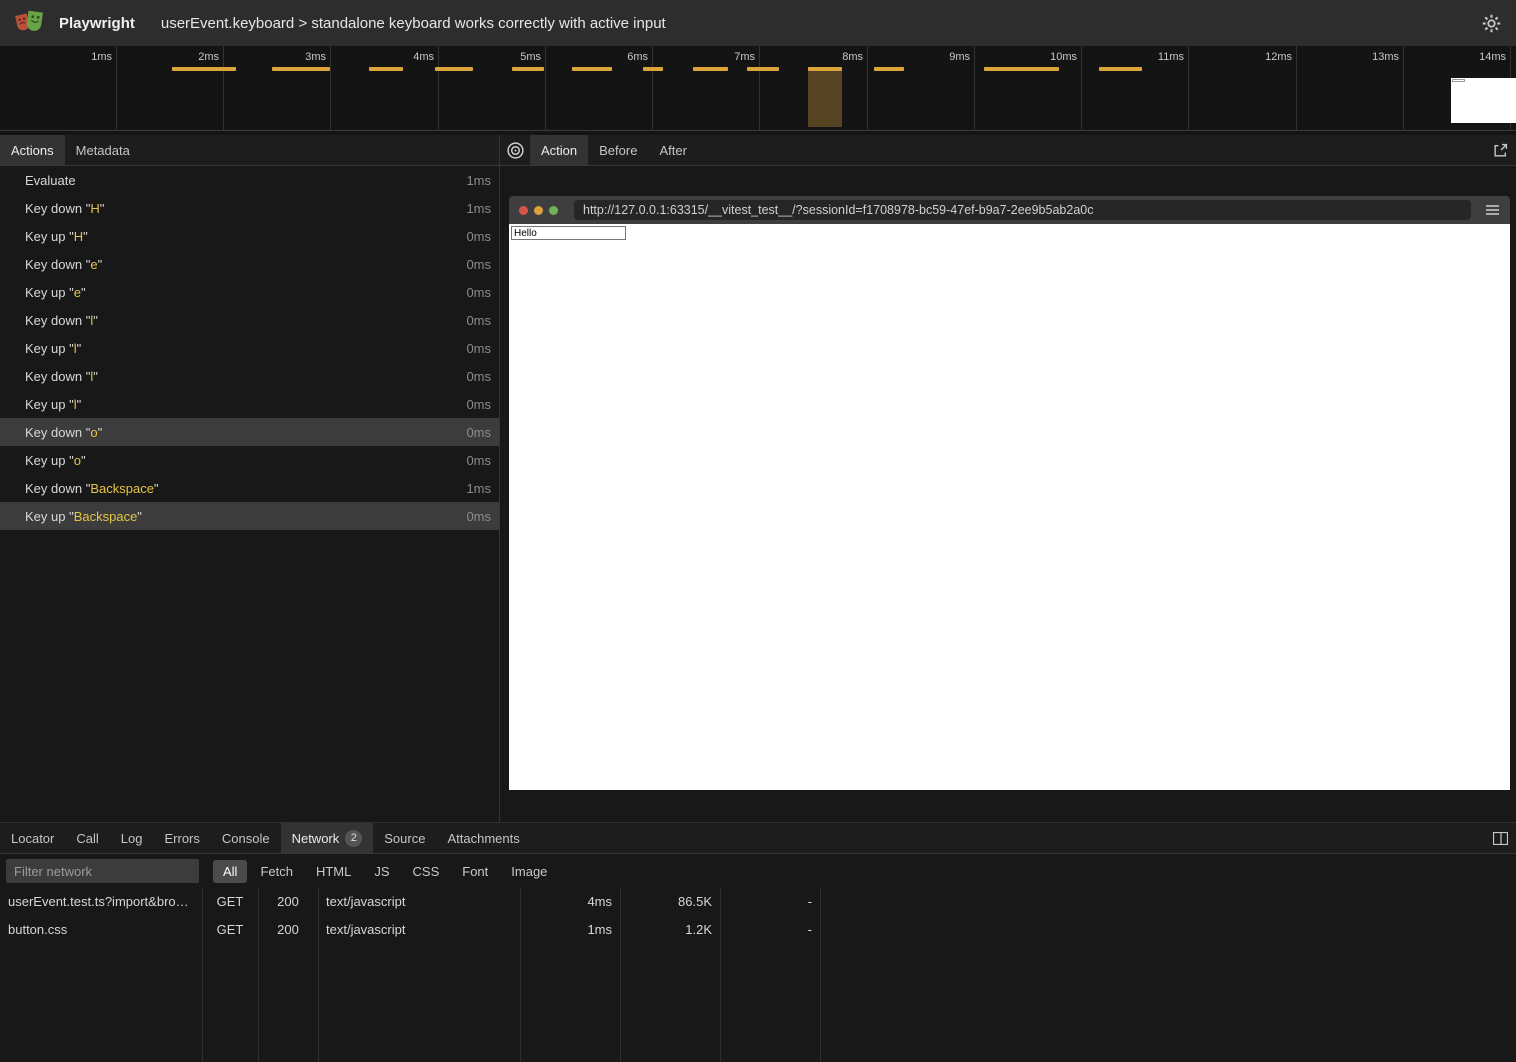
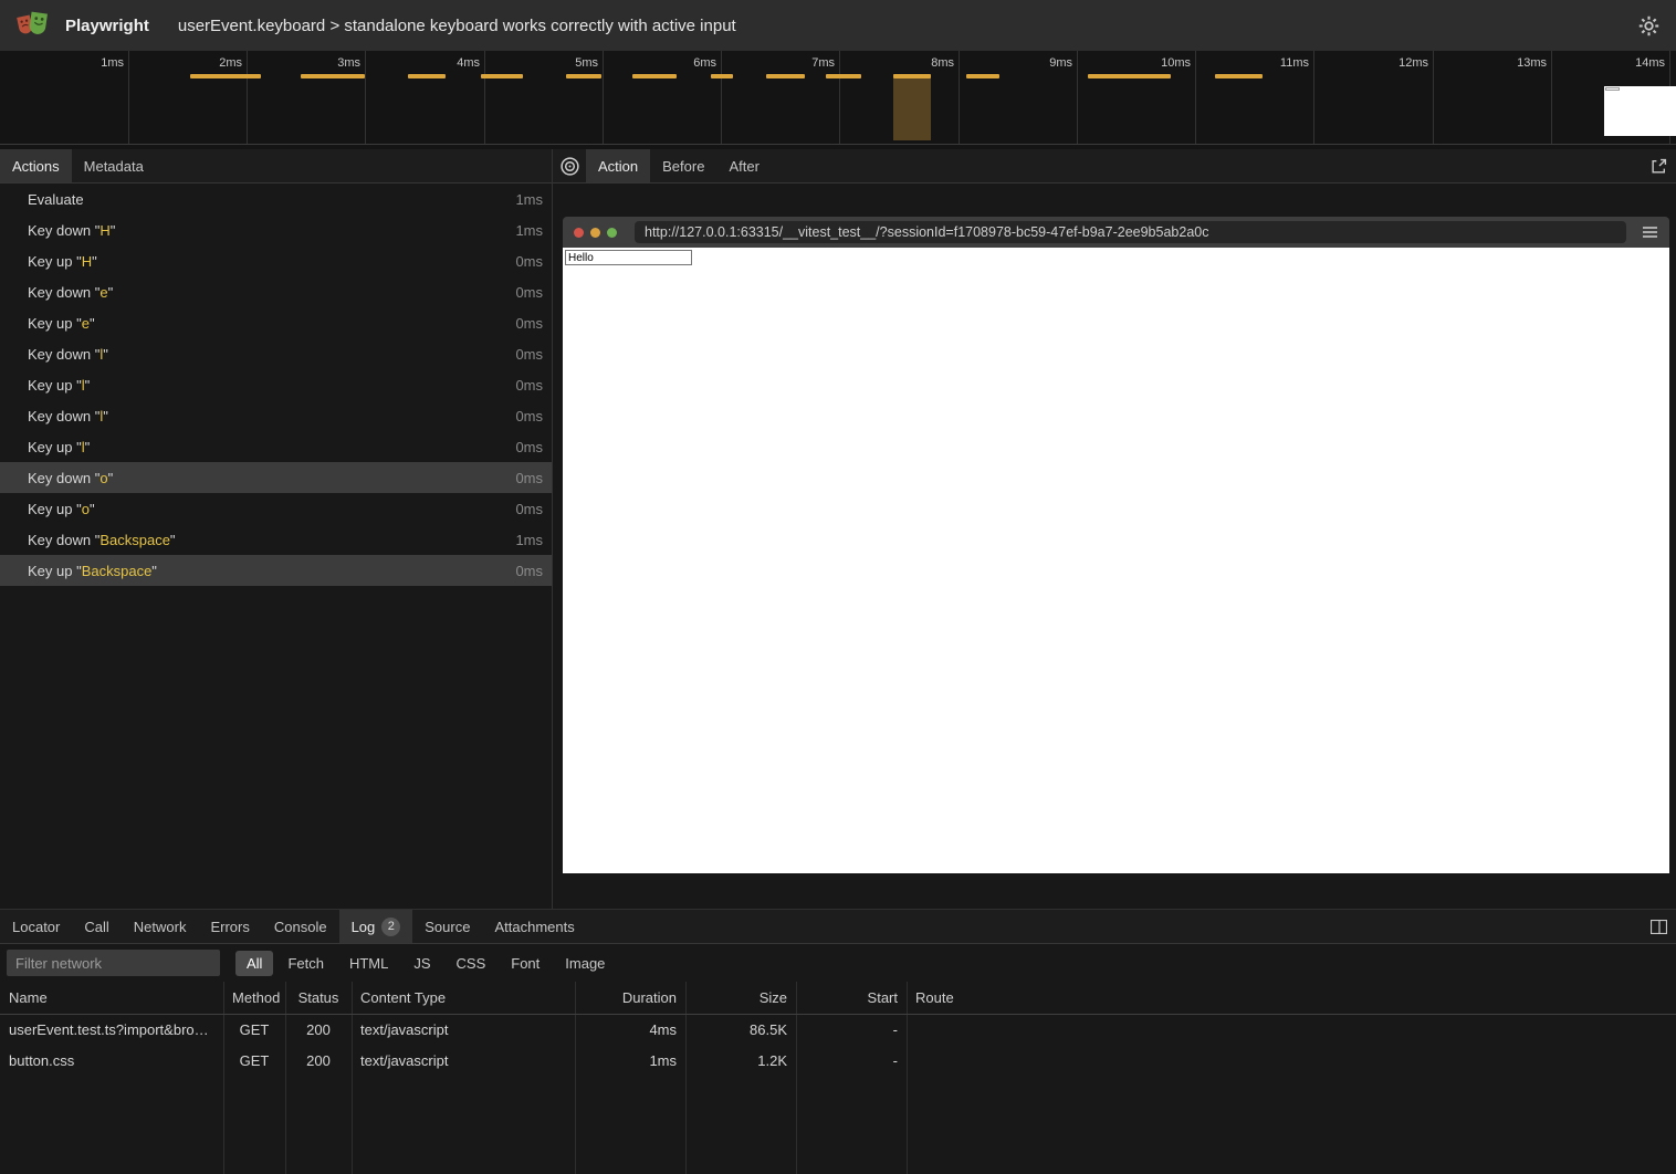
  Playwright
  userEvent.keyboard > standalone keyboard works correctly with active input
  1ms
  2ms
  3ms
  4ms
  5ms
  6ms
  7ms
  8ms
  9ms
  10ms
  11ms
  12ms
  13ms
  14ms
  Actions
  Metadata
  Evaluate
  1ms
  Key down "H"
  1ms
  Key up "H"
  0ms
  Key down "e"
  0ms
  Key up "e"
  0ms
  Key down "l"
  0ms
  Key up "l"
  0ms
  Key down "l"
  0ms
  Key up "l"
  0ms
  Key down "o"
  0ms
  Key up "o"
  0ms
  Key down "Backspace"
  1ms
  Key up "Backspace"
  0ms
  Action
  Before
  After
  http://127.0.0.1:63315/__vitest_test__/?sessionId=f1708978-bc59-47ef-b9a7-2ee9b5ab2a0c
  Hello
  Locator
  Call
- Log
+ Network
  Errors
  Console
- Network
+ Log
  2
  Source
  Attachments
  Filter network
  All
  Fetch
  HTML
  JS
  CSS
  Font
  Image
+ Name
+ Method
+ Status
+ Content Type
+ Duration
+ Size
+ Start
+ Route
  userEvent.test.ts?import&bro…
  GET
  200
  text/javascript
  4ms
  86.5K
  -
  button.css
  GET
  200
  text/javascript
  1ms
  1.2K
  -
